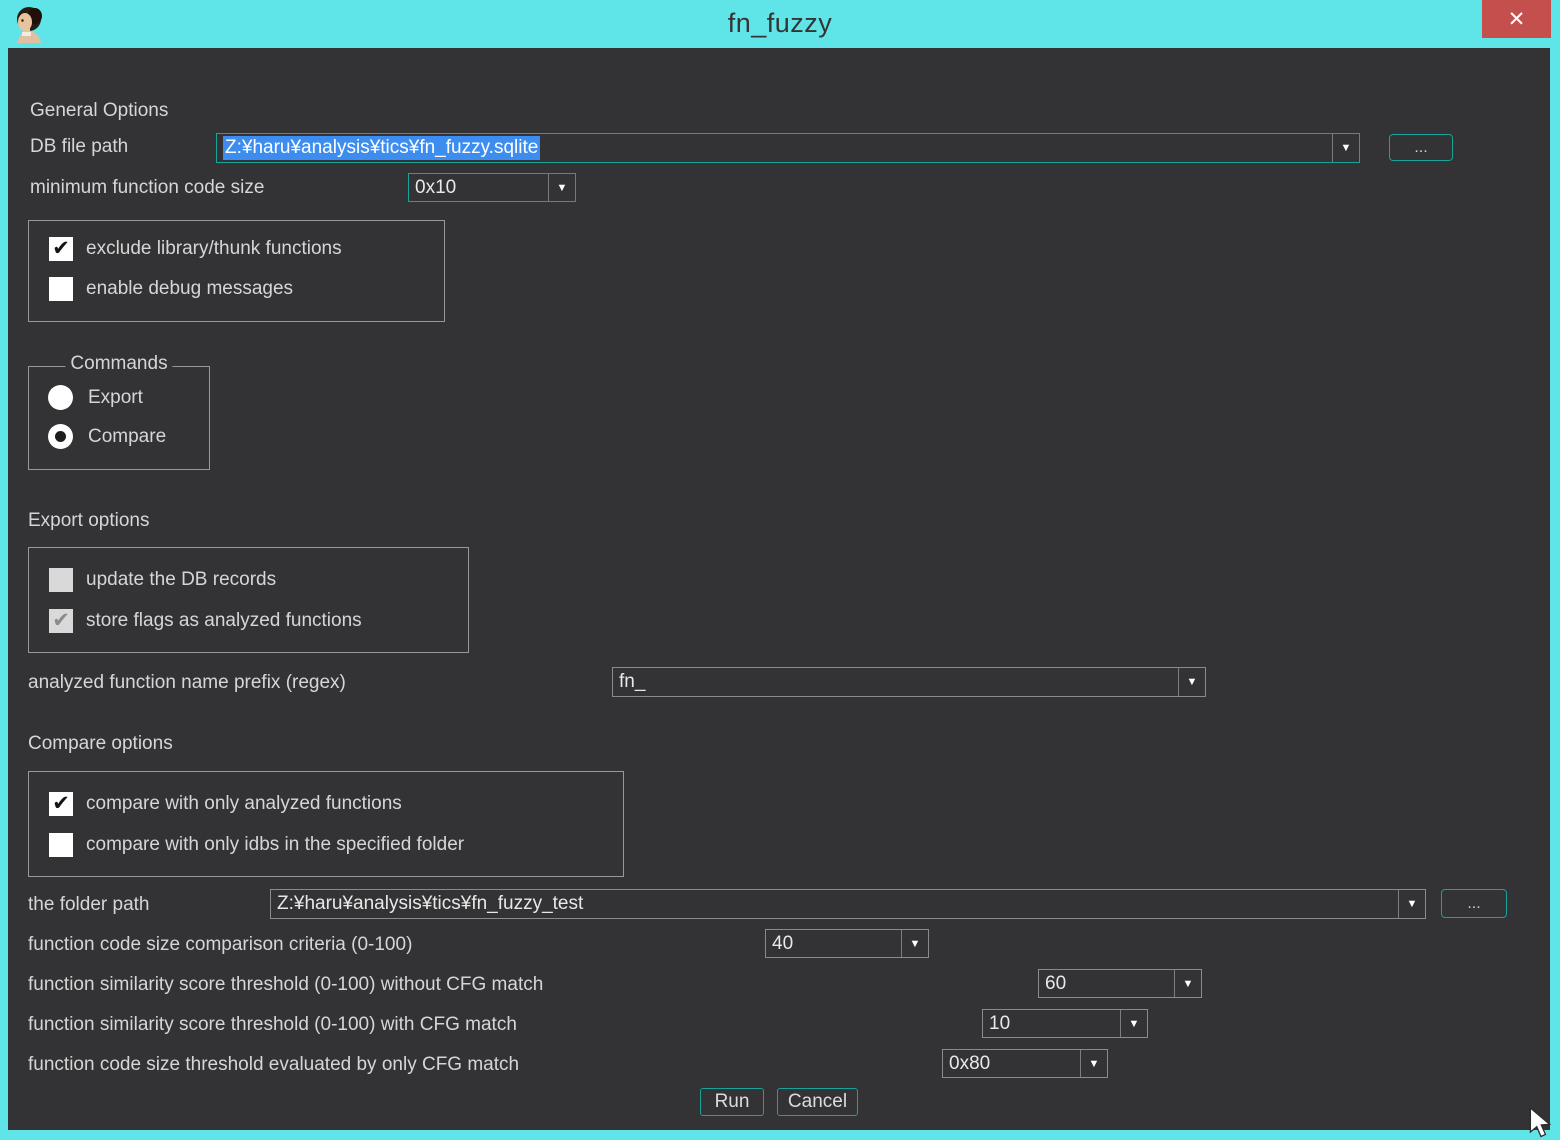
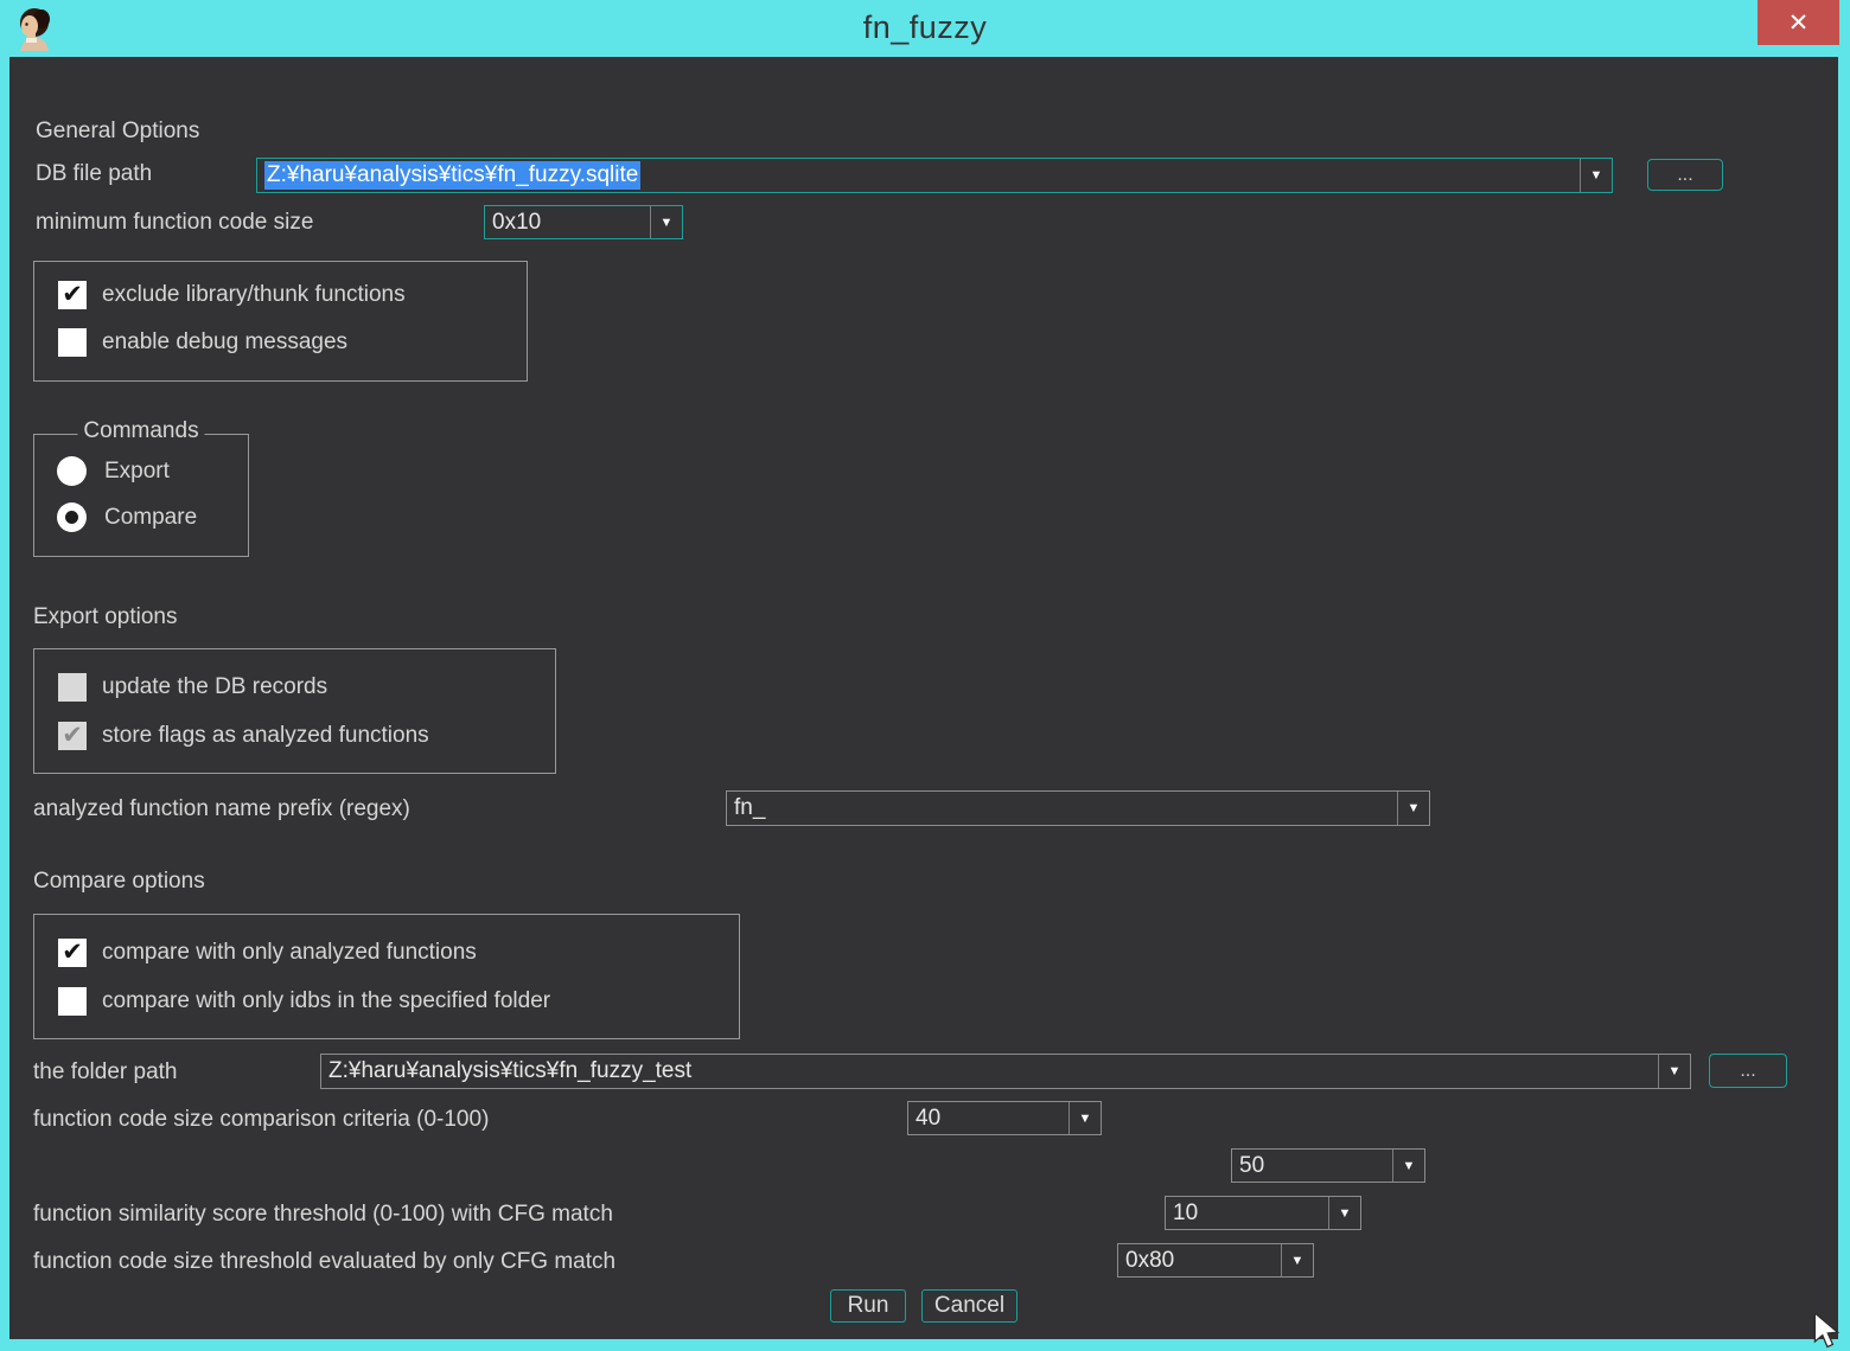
  fn_fuzzy
  ✕
  General Options
  DB file path
  Z:¥haru¥analysis¥tics¥fn_fuzzy.sqlite
  ▼
  ...
  minimum function code size
  0x10
  ▼
  ✔
  exclude library/thunk functions
  enable debug messages
  Commands
  Export
  Compare
  Export options
  update the DB records
  ✔
  store flags as analyzed functions
  analyzed function name prefix (regex)
  fn_
  ▼
  Compare options
  ✔
  compare with only analyzed functions
  compare with only idbs in the specified folder
  the folder path
  Z:¥haru¥analysis¥tics¥fn_fuzzy_test
  ▼
  ...
  function code size comparison criteria (0-100)
  40
  ▼
- function similarity score threshold (0-100) without CFG match
- 60
+ 50
  ▼
  function similarity score threshold (0-100) with CFG match
  10
  ▼
  function code size threshold evaluated by only CFG match
  0x80
  ▼
  Run
  Cancel
